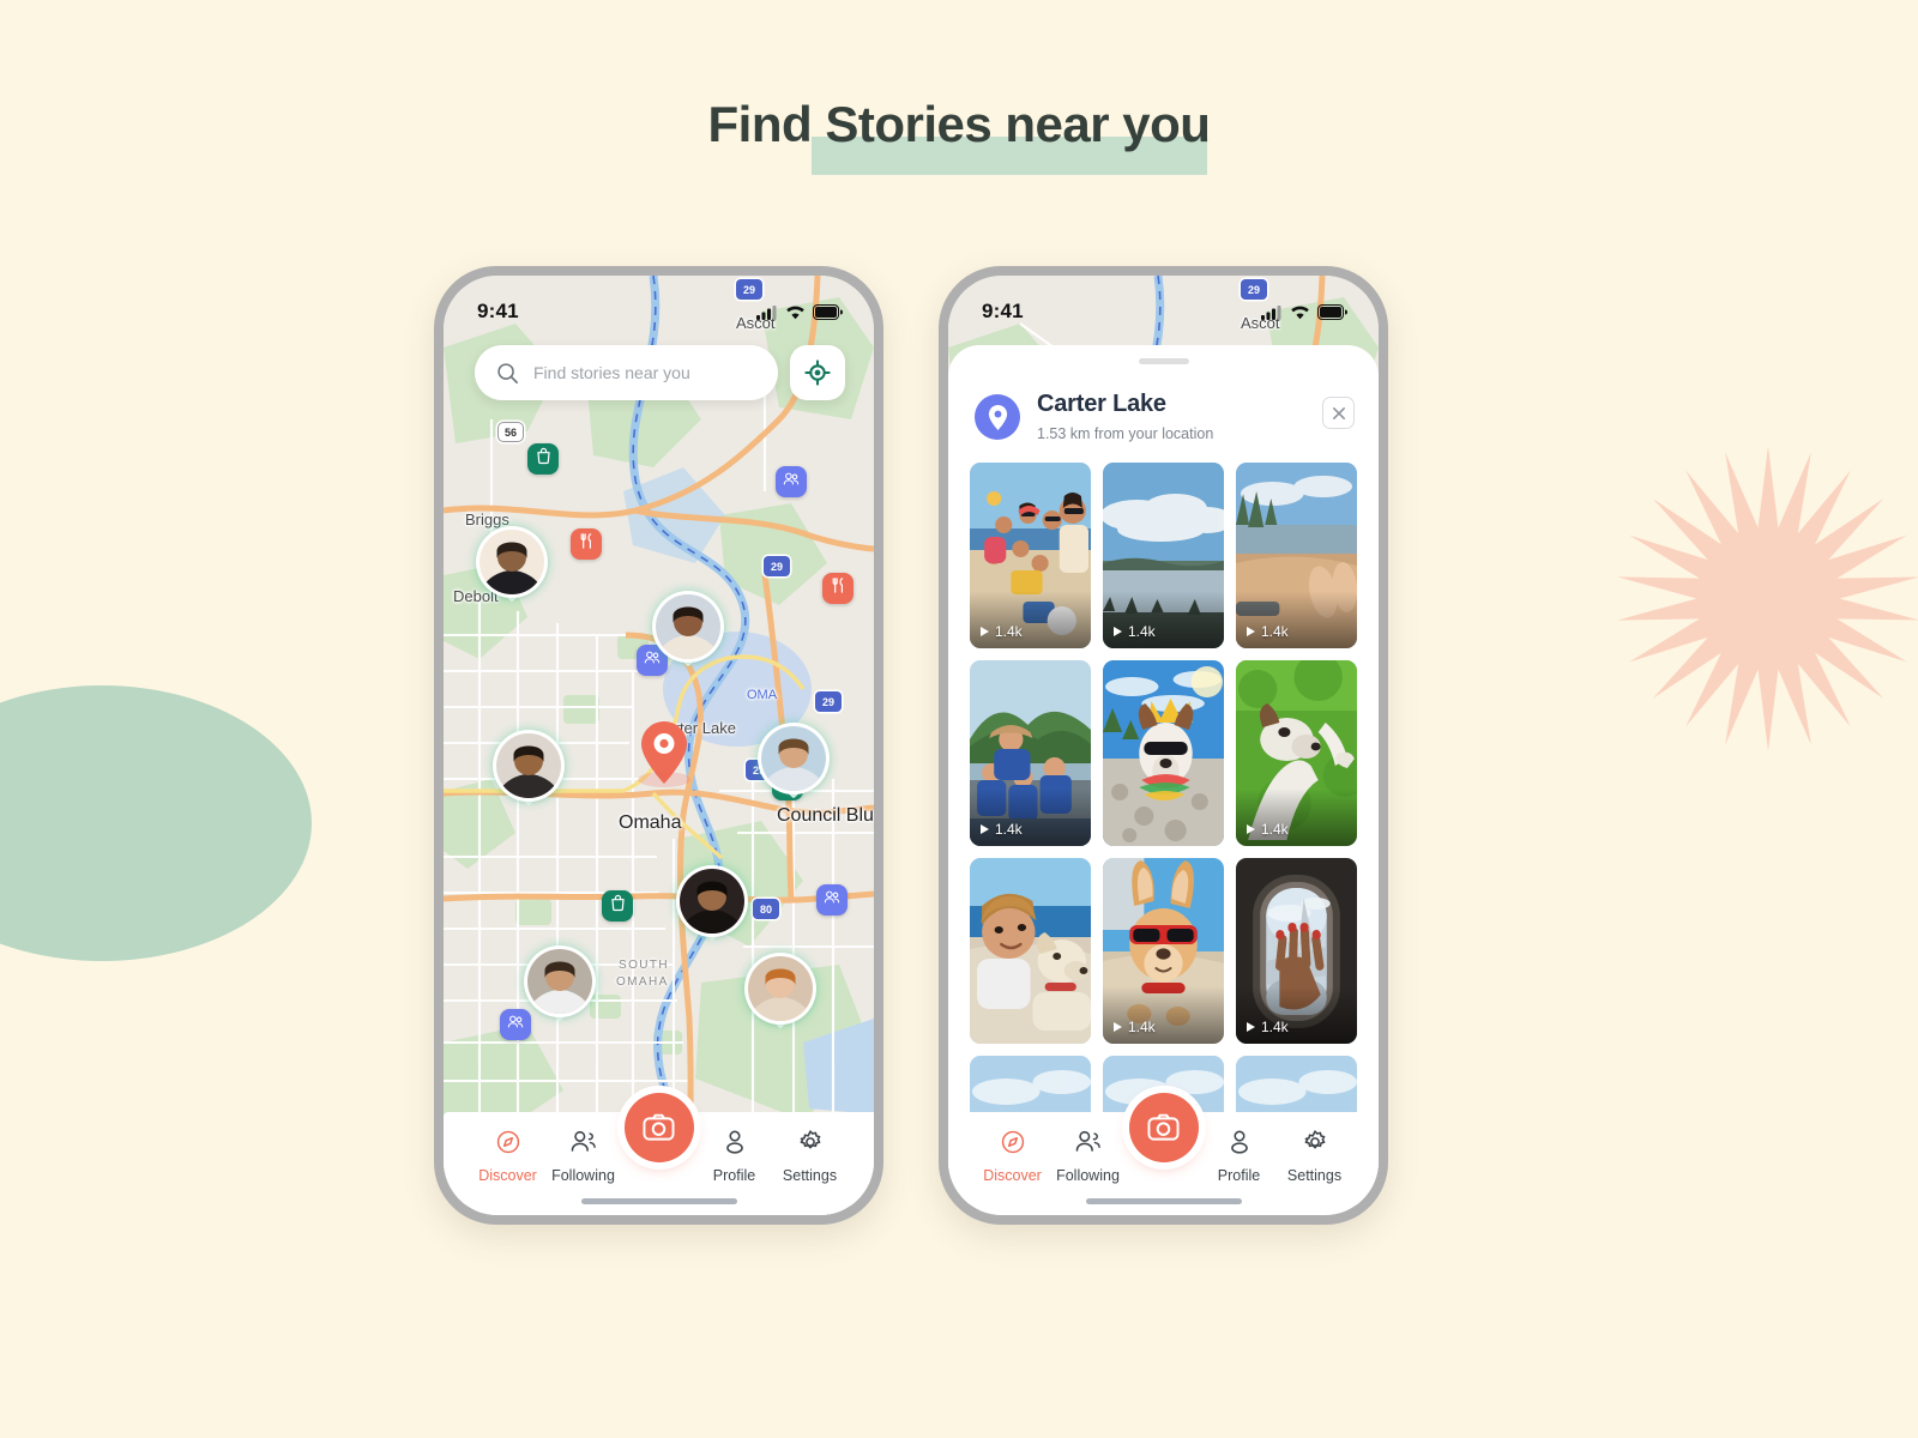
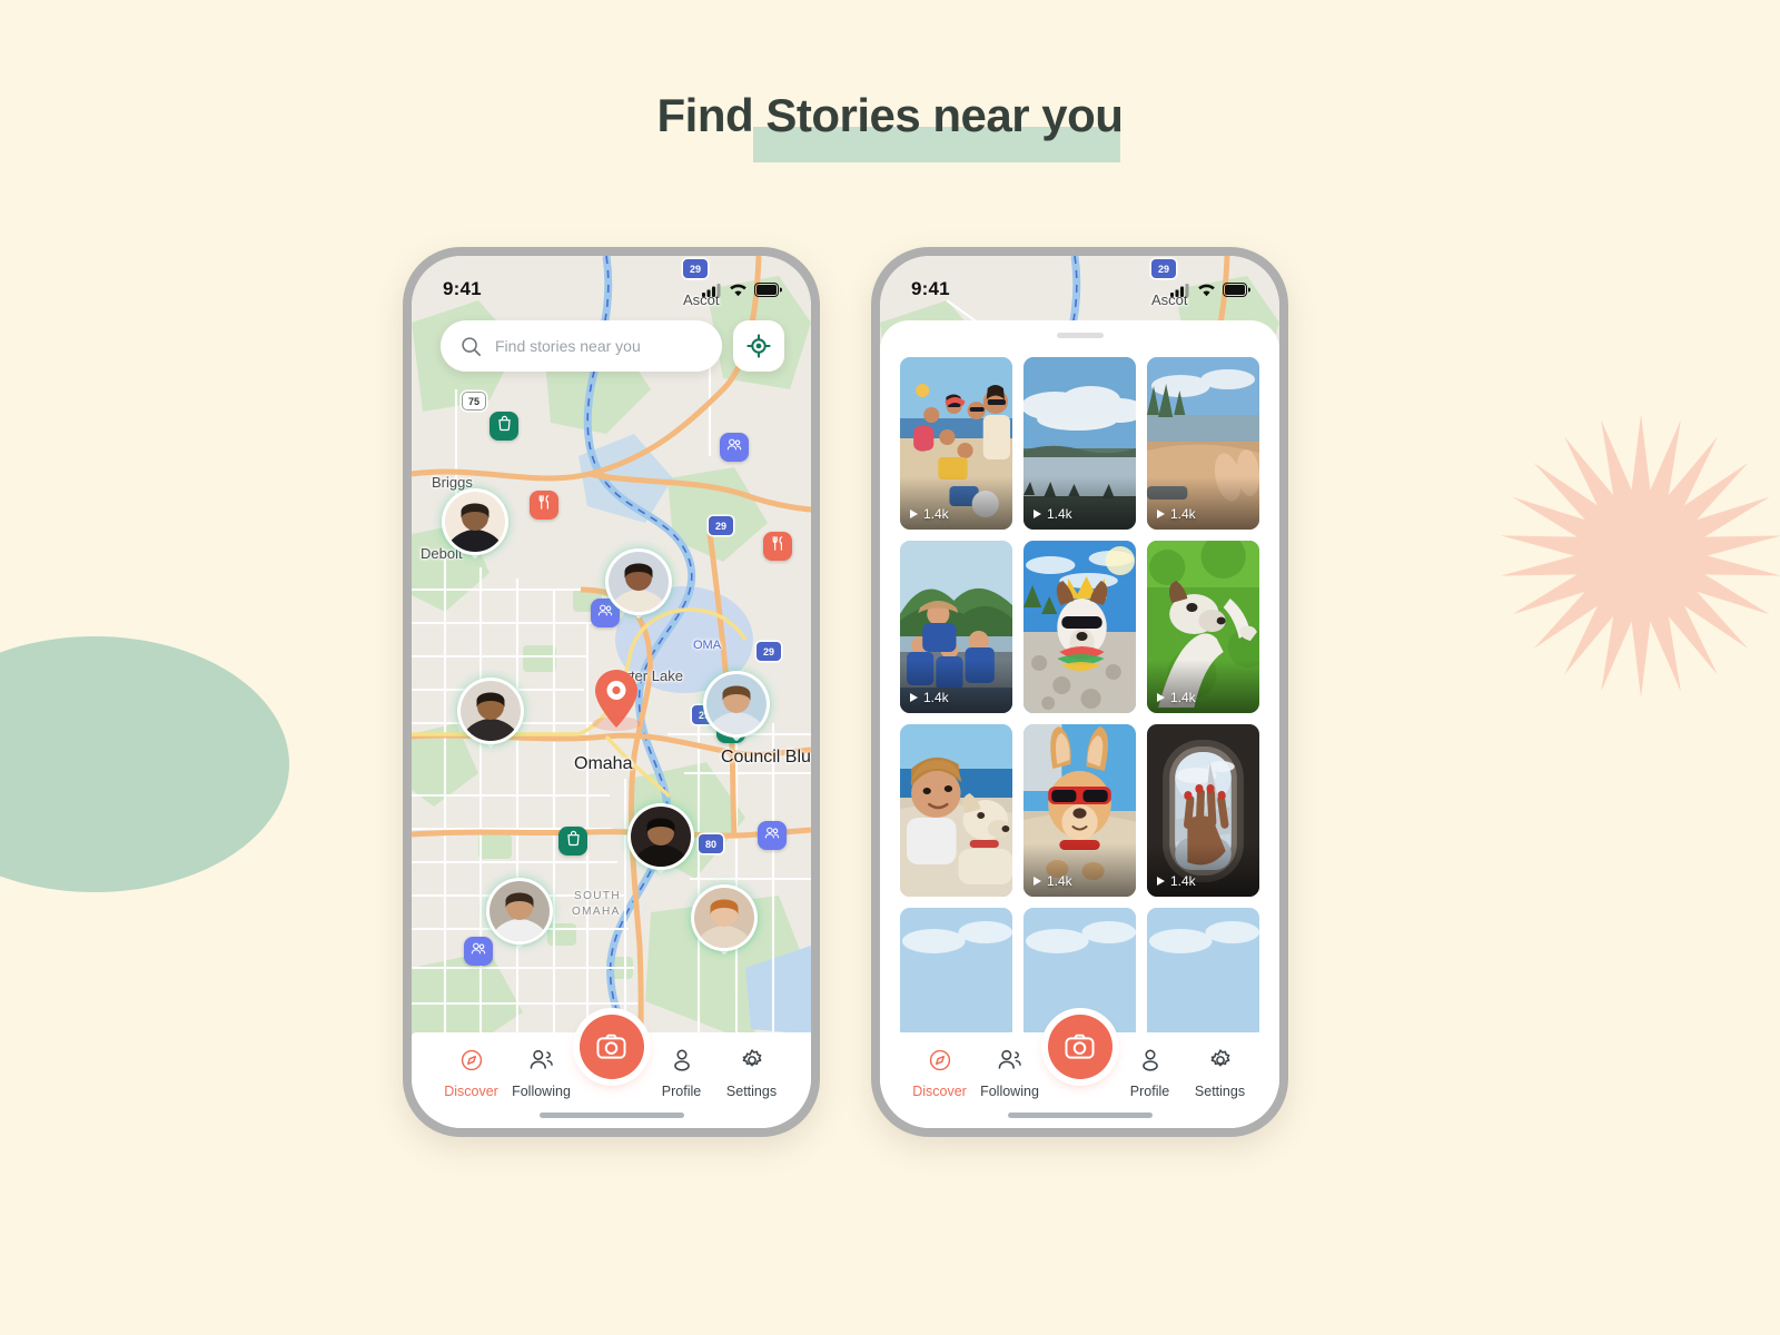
  Find Stories near you
  Ascot
  Briggs
  Debolt
  ter Lake
  Omaha
  Council Blu
  OMA
  SOUTH
  OMAHA
  29
- 56
+ 75
  29
  29
  80
  9:41
  Find stories near you
  Discover
  Following
  Profile
  Settings
  Ascot
  29
  9:41
- Carter Lake
- 1.53 km from your location
  1.4k
  1.4k
  1.4k
  1.4k
  1.4k
  1.4k
  1.4k
  Discover
  Following
  Profile
  Settings
